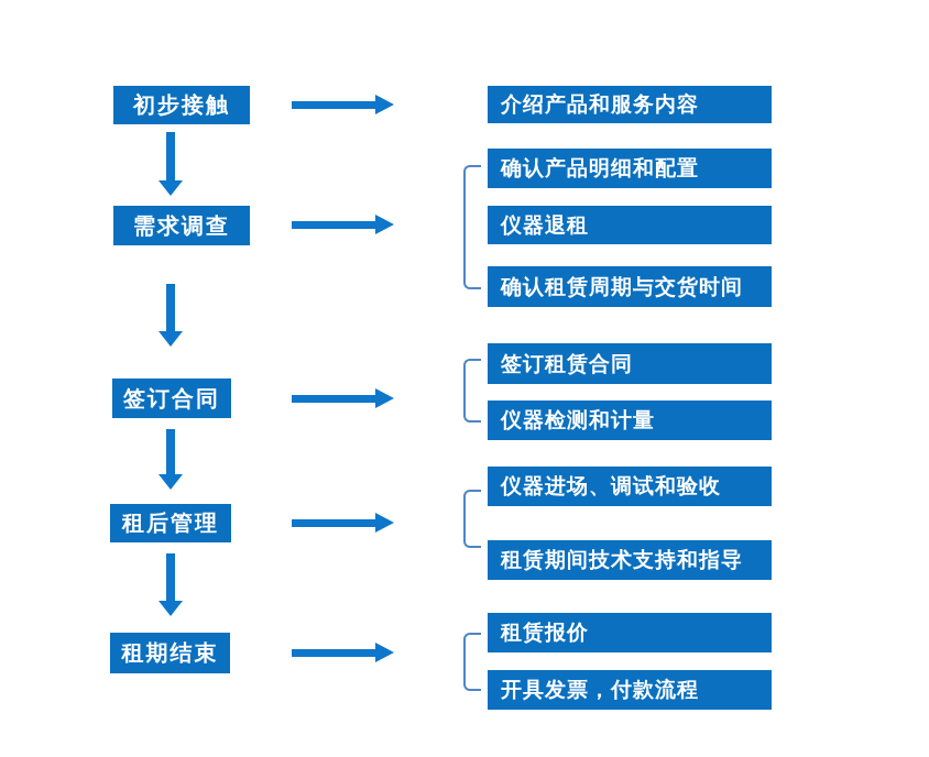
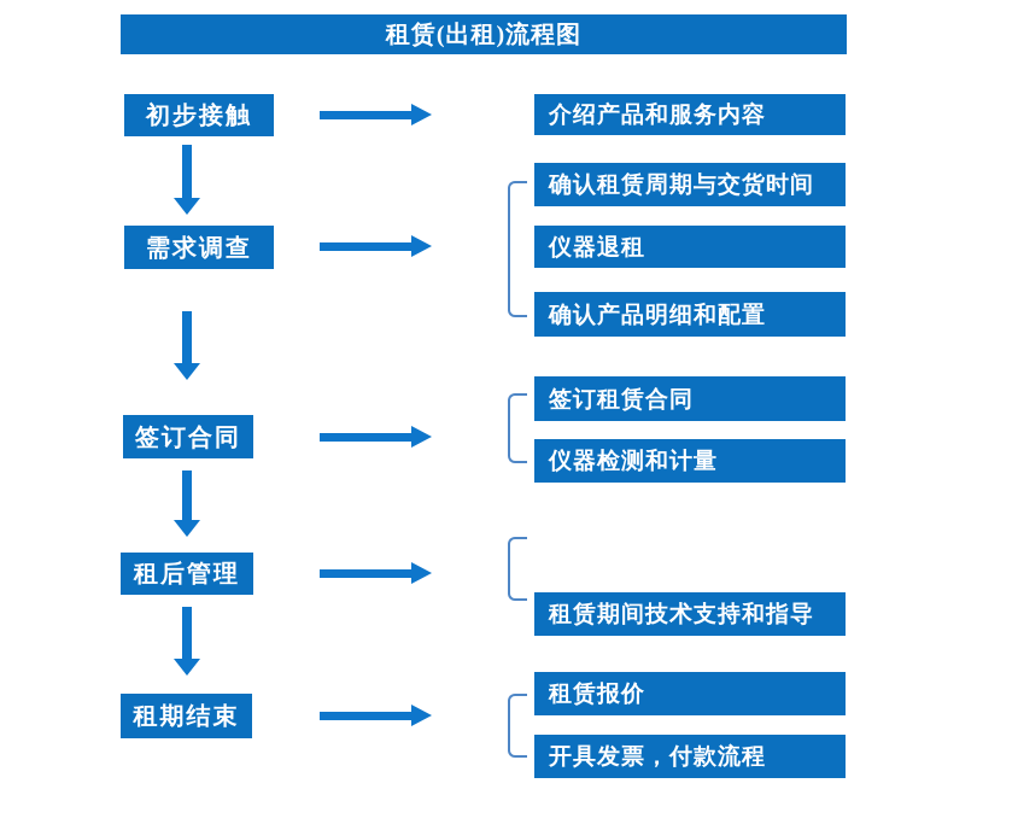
+ 租赁(出租)流程图
  初步接触
  需求调查
  签订合同
  租后管理
  租期结束
  介绍产品和服务内容
- 确认产品明细和配置
+ 确认租赁周期与交货时间
  仪器退租
- 确认租赁周期与交货时间
+ 确认产品明细和配置
  签订租赁合同
  仪器检测和计量
- 仪器进场、调试和验收
  租赁期间技术支持和指导
  租赁报价
  开具发票，付款流程
